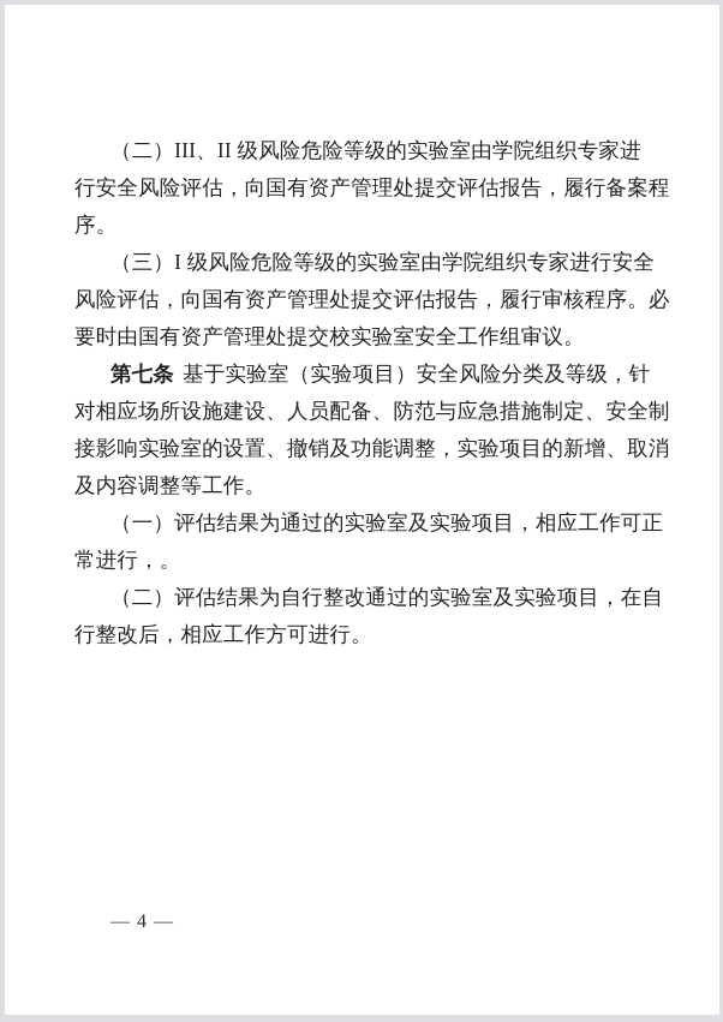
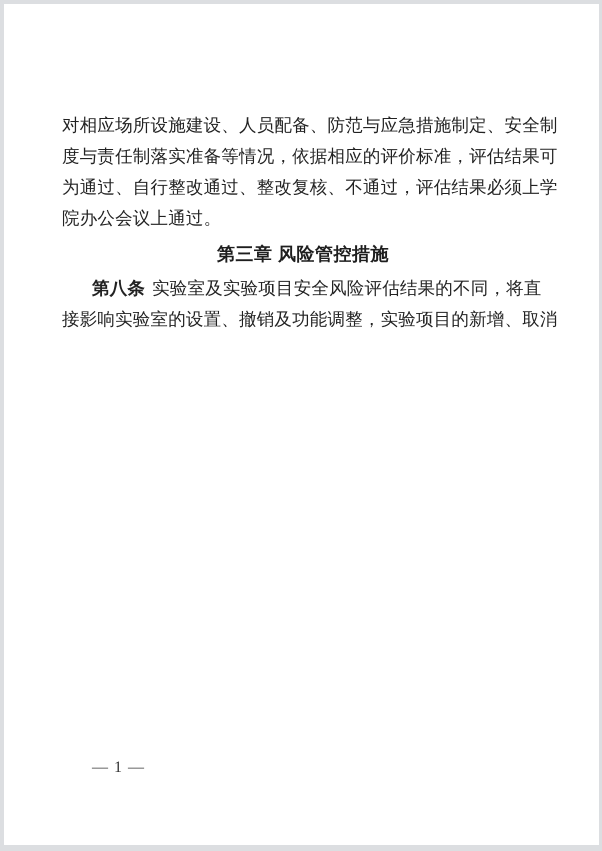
- （二）III、II 级风险危险等级的实验室由学院组织专家进
- 行安全风险评估，向国有资产管理处提交评估报告，履行备案程
- 序。
- （三）I 级风险危险等级的实验室由学院组织专家进行安全
- 风险评估，向国有资产管理处提交评估报告，履行审核程序。必
- 要时由国有资产管理处提交校实验室安全工作组审议。
- 第七条 基于实验室（实验项目）安全风险分类及等级，针
  对相应场所设施建设、人员配备、防范与应急措施制定、安全制
+ 度与责任制落实准备等情况，依据相应的评价标准，评估结果可
+ 为通过、自行整改通过、整改复核、不通过，评估结果必须上学
+ 院办公会议上通过。
+ 第三章 风险管控措施
+ 第八条 实验室及实验项目安全风险评估结果的不同，将直
  接影响实验室的设置、撤销及功能调整，实验项目的新增、取消
- 及内容调整等工作。
- （一）评估结果为通过的实验室及实验项目，相应工作可正
- 常进行，。
- （二）评估结果为自行整改通过的实验室及实验项目，在自
- 行整改后，相应工作方可进行。
- — 4 —
+ — 1 —
